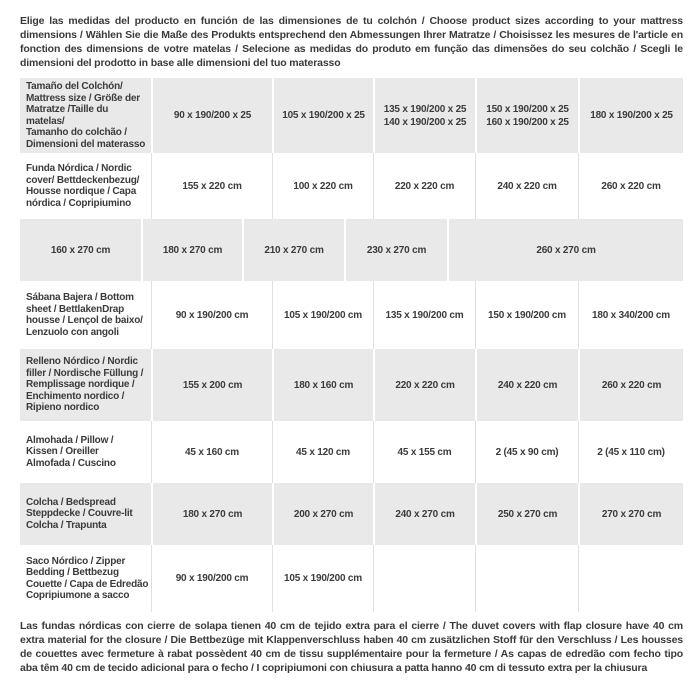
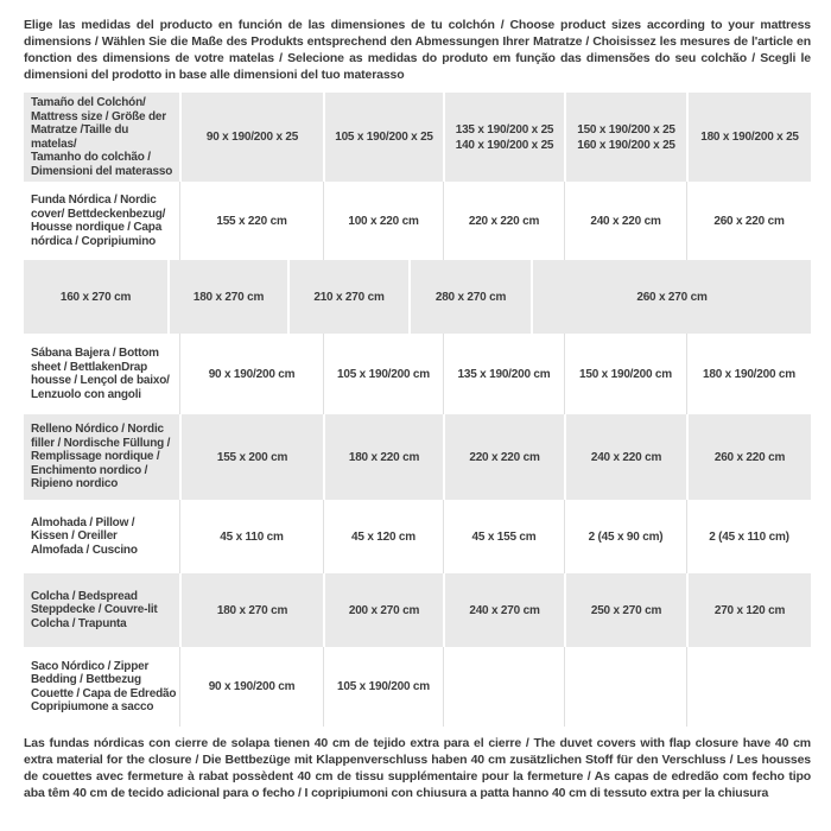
  Elige las medidas del producto en función de las dimensiones de tu colchón / Choose product sizes according to your mattress dimensions / Wählen Sie die Maße des Produkts entsprechend den Abmessungen Ihrer Matratze / Choisissez les mesures de l'article en fonction des dimensions de votre matelas / Selecione as medidas do produto em função das dimensões do seu colchão / Scegli le dimensioni del prodotto in base alle dimensioni del tuo materasso
  Tamaño del Colchón/
  Mattress size / Größe der
  Matratze /Taille du matelas/
  Tamanho do colchão /
  Dimensioni del materasso
  90 x 190/200 x 25
  105 x 190/200 x 25
  135 x 190/200 x 25
  140 x 190/200 x 25
  150 x 190/200 x 25
  160 x 190/200 x 25
  180 x 190/200 x 25
  Funda Nórdica / Nordic
  cover/ Bettdeckenbezug/
  Housse nordique / Capa
  nórdica / Copripiumino
  155 x 220 cm
  100 x 220 cm
  220 x 220 cm
  240 x 220 cm
  260 x 220 cm
  160 x 270 cm
  180 x 270 cm
  210 x 270 cm
- 230 x 270 cm
+ 280 x 270 cm
  260 x 270 cm
  Sábana Bajera / Bottom
  sheet / BettlakenDrap
  housse / Lençol de baixo/
  Lenzuolo con angoli
  90 x 190/200 cm
  105 x 190/200 cm
  135 x 190/200 cm
  150 x 190/200 cm
- 180 x 340/200 cm
+ 180 x 190/200 cm
  Relleno Nórdico / Nordic
  filler / Nordische Füllung /
  Remplissage nordique /
  Enchimento nordico /
  Ripieno nordico
  155 x 200 cm
- 180 x 160 cm
+ 180 x 220 cm
  220 x 220 cm
  240 x 220 cm
  260 x 220 cm
  Almohada / Pillow /
  Kissen / Oreiller
  Almofada / Cuscino
- 45 x 160 cm
+ 45 x 110 cm
  45 x 120 cm
  45 x 155 cm
  2 (45 x 90 cm)
  2 (45 x 110 cm)
  Colcha / Bedspread
  Steppdecke / Couvre-lit
  Colcha / Trapunta
  180 x 270 cm
  200 x 270 cm
  240 x 270 cm
  250 x 270 cm
- 270 x 270 cm
+ 270 x 120 cm
  Saco Nórdico / Zipper
  Bedding / Bettbezug
  Couette / Capa de Edredão
  Copripiumone a sacco
  90 x 190/200 cm
  105 x 190/200 cm
  Las fundas nórdicas con cierre de solapa tienen 40 cm de tejido extra para el cierre / The duvet covers with flap closure have 40 cm extra material for the closure / Die Bettbezüge mit Klappenverschluss haben 40 cm zusätzlichen Stoff für den Verschluss / Les housses de couettes avec fermeture à rabat possèdent 40 cm de tissu supplémentaire pour la fermeture / As capas de edredão com fecho tipo aba têm 40 cm de tecido adicional para o fecho / I copripiumoni con chiusura a patta hanno 40 cm di tessuto extra per la chiusura
